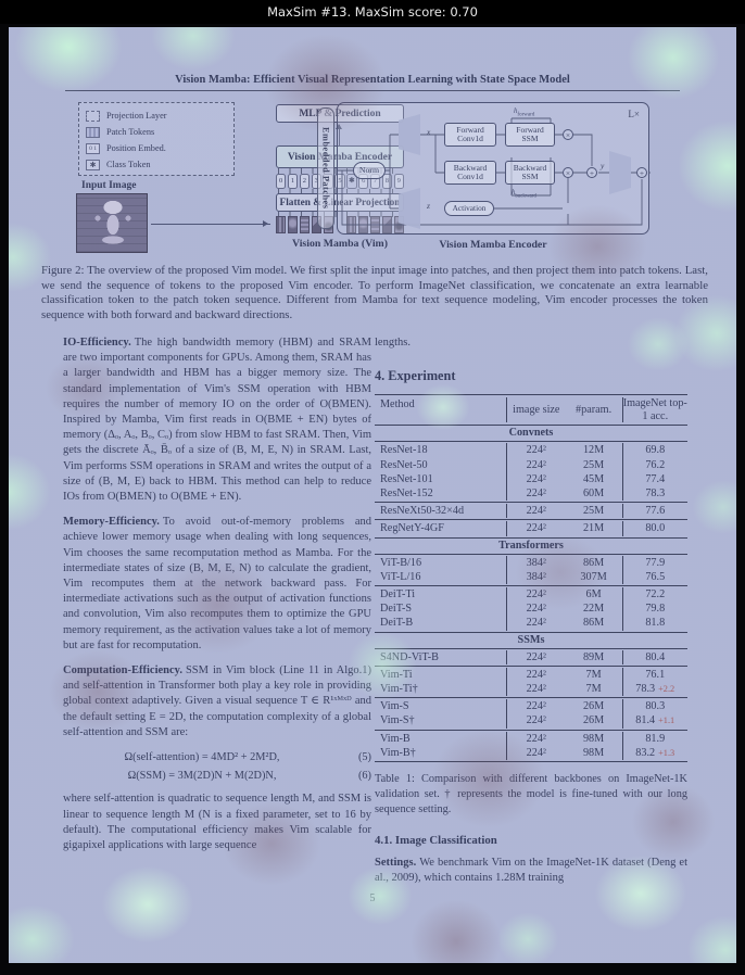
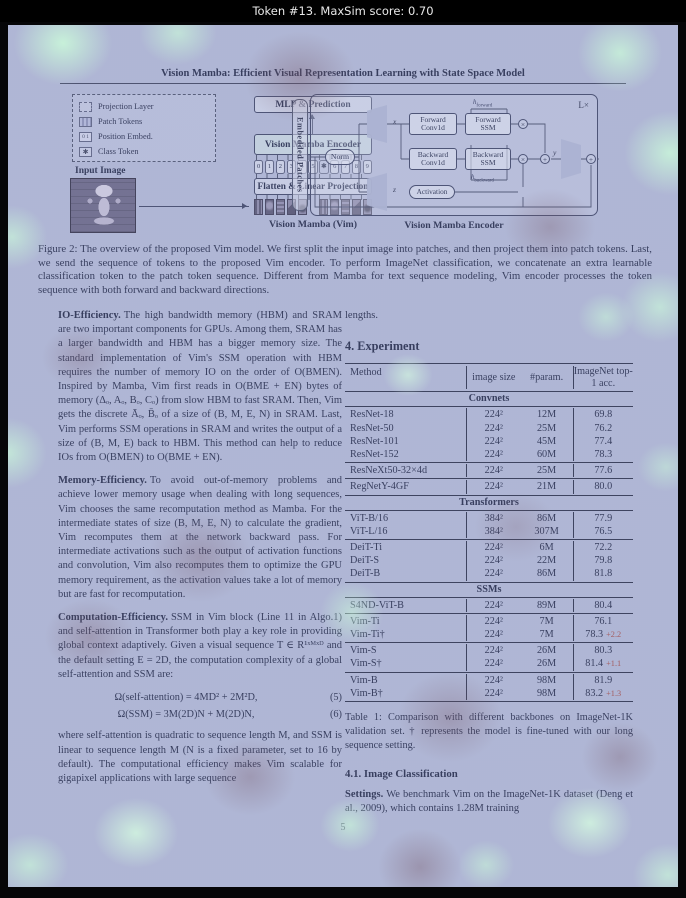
- MaxSim #13. MaxSim score: 0.70
+ Token #13. MaxSim score: 0.70
